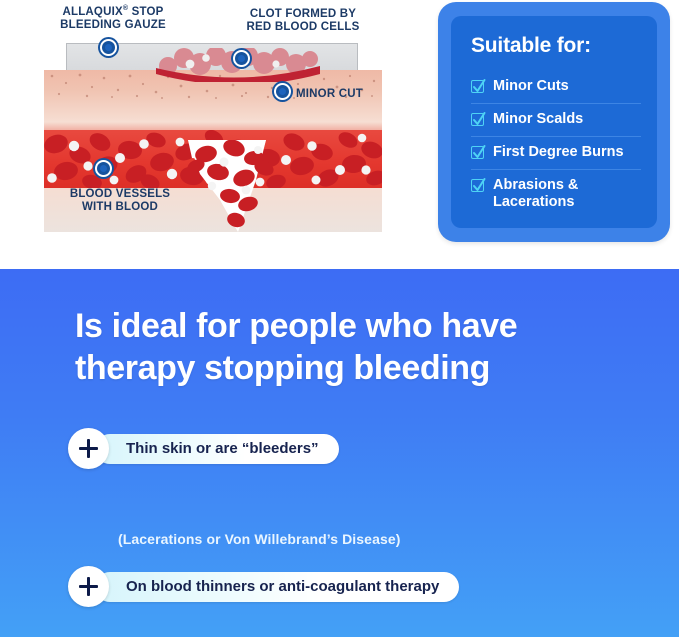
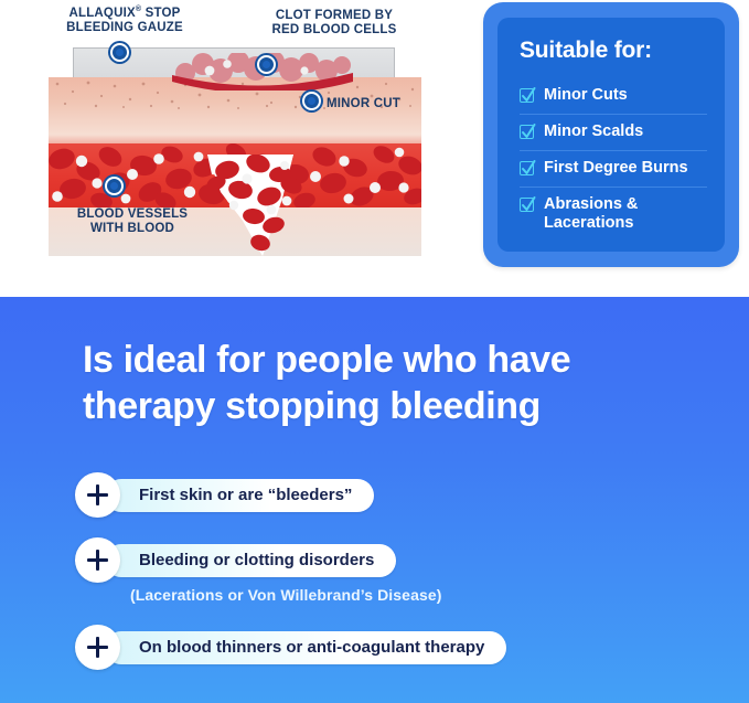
  ALLAQUIX STOP
  BLEEDING GAUZE
  CLOT FORMED BY
  RED BLOOD CELLS
  MINOR CUT
  BLOOD VESSELS
  WITH BLOOD
  Suitable for:
  Minor Cuts
  Minor Scalds
  First Degree Burns
  Abrasions &
  Lacerations
  Is ideal for people who have therapy stopping bleeding
- Thin skin or are “bleeders”
+ First skin or are “bleeders”
+ Bleeding or clotting disorders
  (Lacerations or Von Willebrand’s Disease)
  On blood thinners or anti-coagulant therapy
